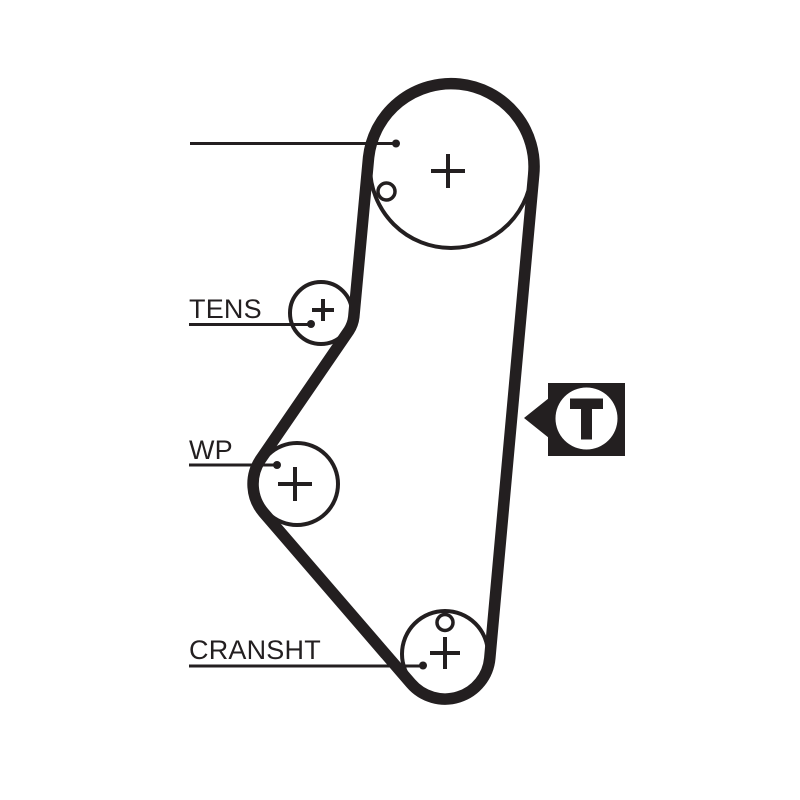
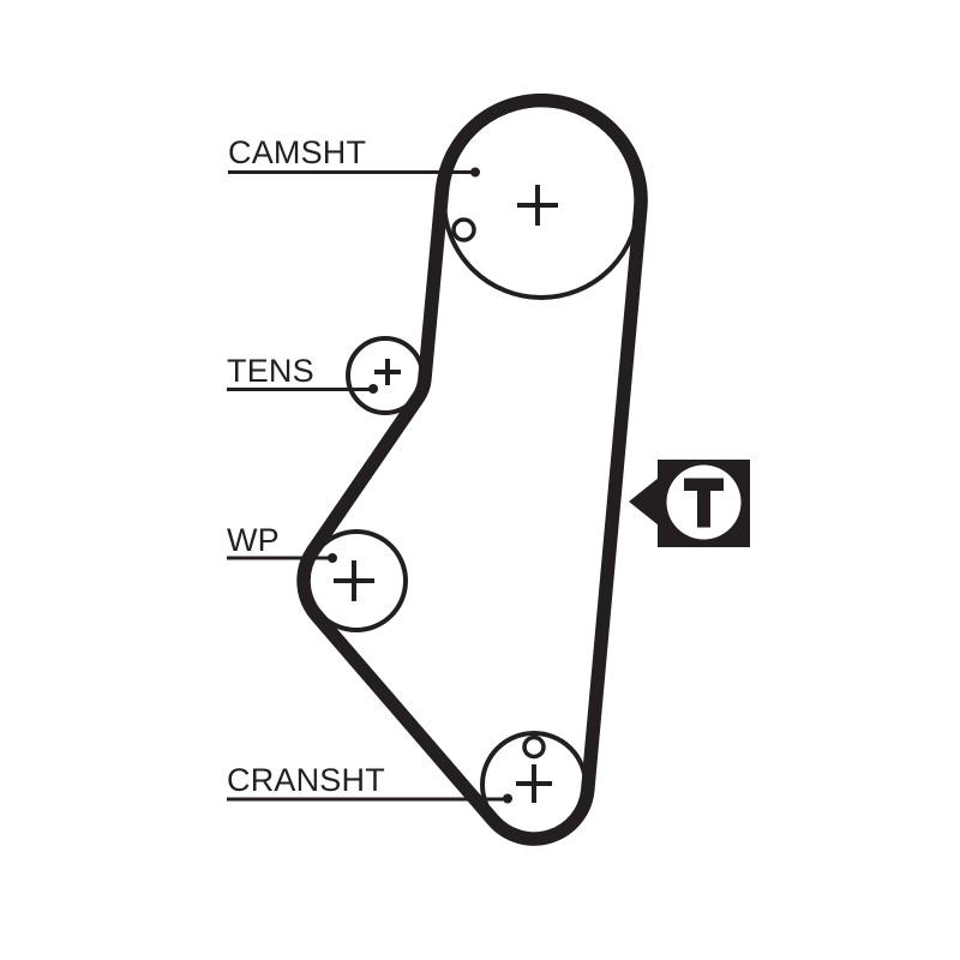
+ CAMSHT
  TENS
  WP
  CRANSHT
